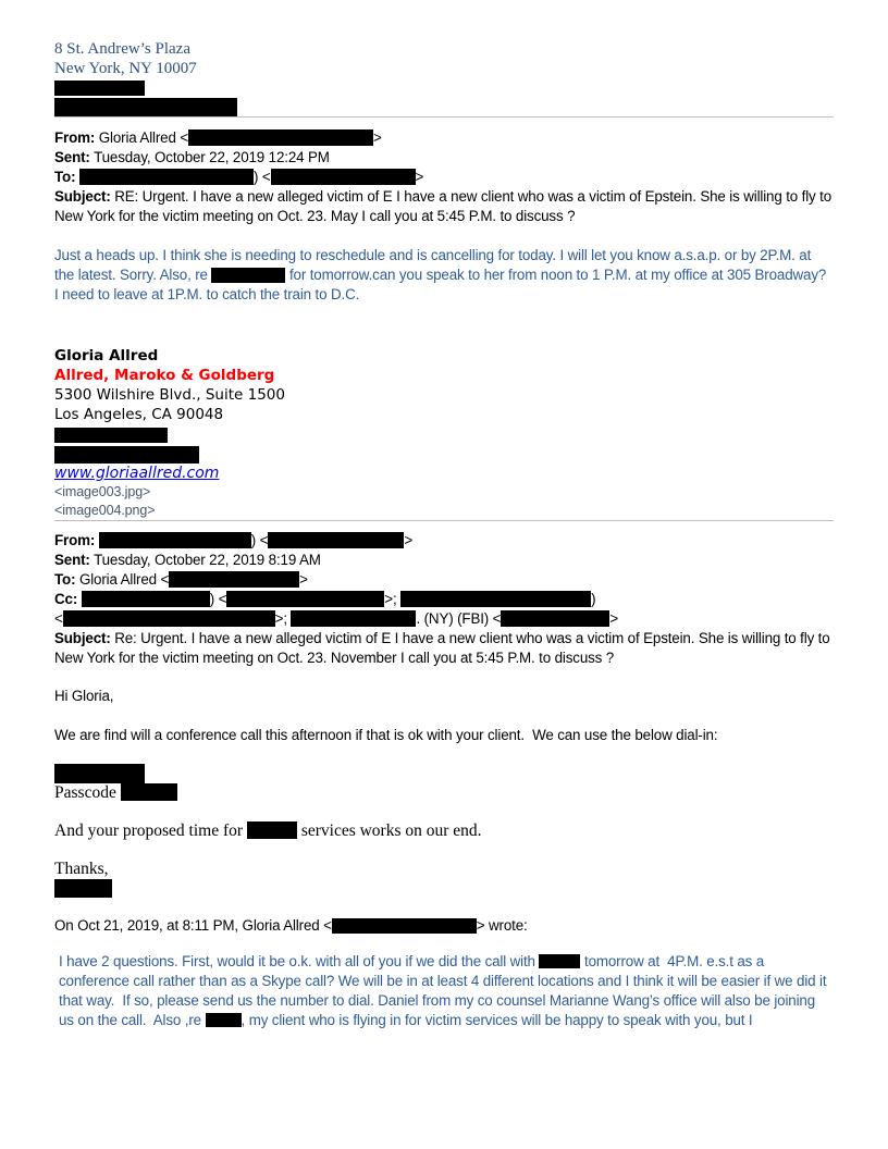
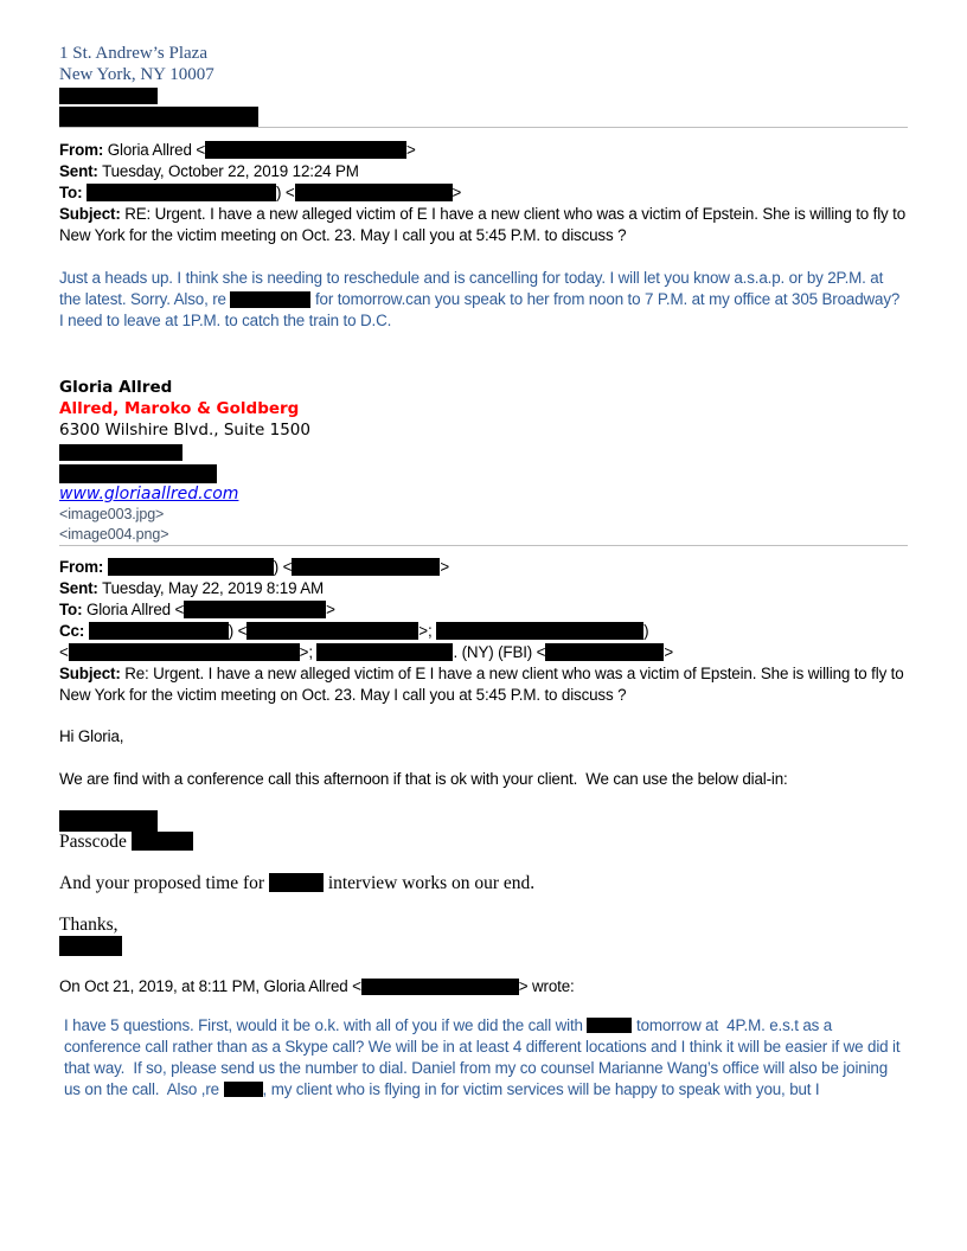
- 8 St. Andrew’s Plaza
+ 1 St. Andrew’s Plaza
  New York, NY 10007
  From: Gloria Allred < >
  Sent: Tuesday, October 22, 2019 12:24 PM
  To: ) < >
  Subject: RE: Urgent. I have a new alleged victim of E I have a new client who was a victim of Epstein. She is willing to fly to New York for the victim meeting on Oct. 23. May I call you at 5:45 P.M. to discuss ?
- Just a heads up. I think she is needing to reschedule and is cancelling for today. I will let you know a.s.a.p. or by 2P.M. at the latest. Sorry. Also, re for tomorrow.can you speak to her from noon to 1 P.M. at my office at 305 Broadway? I need to leave at 1P.M. to catch the train to D.C.
+ Just a heads up. I think she is needing to reschedule and is cancelling for today. I will let you know a.s.a.p. or by 2P.M. at the latest. Sorry. Also, re for tomorrow.can you speak to her from noon to 7 P.M. at my office at 305 Broadway? I need to leave at 1P.M. to catch the train to D.C.
  Gloria Allred
  Allred, Maroko & Goldberg
- 5300 Wilshire Blvd., Suite 1500
+ 6300 Wilshire Blvd., Suite 1500
- Los Angeles, CA 90048
  www.gloriaallred.com
  <image003.jpg>
  <image004.png>
  From: ) < >
- Sent: Tuesday, October 22, 2019 8:19 AM
+ Sent: Tuesday, May 22, 2019 8:19 AM
  To: Gloria Allred < >
  Cc: ) < >; )
  < >; . (NY) (FBI) < >
- Subject: Re: Urgent. I have a new alleged victim of E I have a new client who was a victim of Epstein. She is willing to fly to New York for the victim meeting on Oct. 23. November I call you at 5:45 P.M. to discuss ?
+ Subject: Re: Urgent. I have a new alleged victim of E I have a new client who was a victim of Epstein. She is willing to fly to New York for the victim meeting on Oct. 23. May I call you at 5:45 P.M. to discuss ?
  Hi Gloria,
- We are find will a conference call this afternoon if that is ok with your client. We can use the below dial-in:
+ We are find with a conference call this afternoon if that is ok with your client. We can use the below dial-in:
  Passcode
- And your proposed time for services works on our end.
+ And your proposed time for interview works on our end.
  Thanks,
  On Oct 21, 2019, at 8:11 PM, Gloria Allred < > wrote:
- I have 2 questions. First, would it be o.k. with all of you if we did the call with tomorrow at 4P.M. e.s.t as a conference call rather than as a Skype call? We will be in at least 4 different locations and I think it will be easier if we did it that way. If so, please send us the number to dial. Daniel from my co counsel Marianne Wang’s office will also be joining us on the call. Also ,re , my client who is flying in for victim services will be happy to speak with you, but I
+ I have 5 questions. First, would it be o.k. with all of you if we did the call with tomorrow at 4P.M. e.s.t as a conference call rather than as a Skype call? We will be in at least 4 different locations and I think it will be easier if we did it that way. If so, please send us the number to dial. Daniel from my co counsel Marianne Wang’s office will also be joining us on the call. Also ,re , my client who is flying in for victim services will be happy to speak with you, but I
